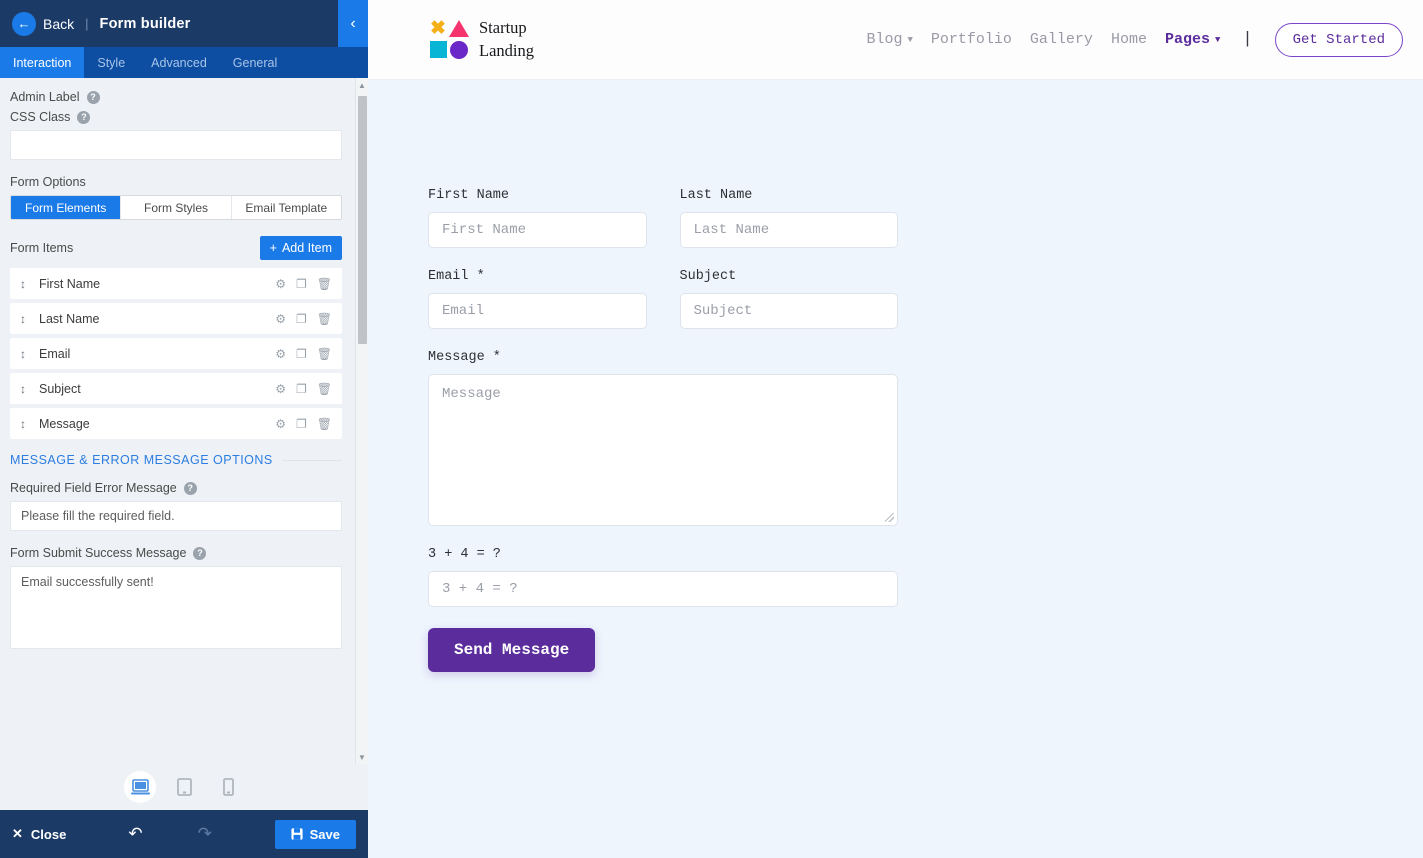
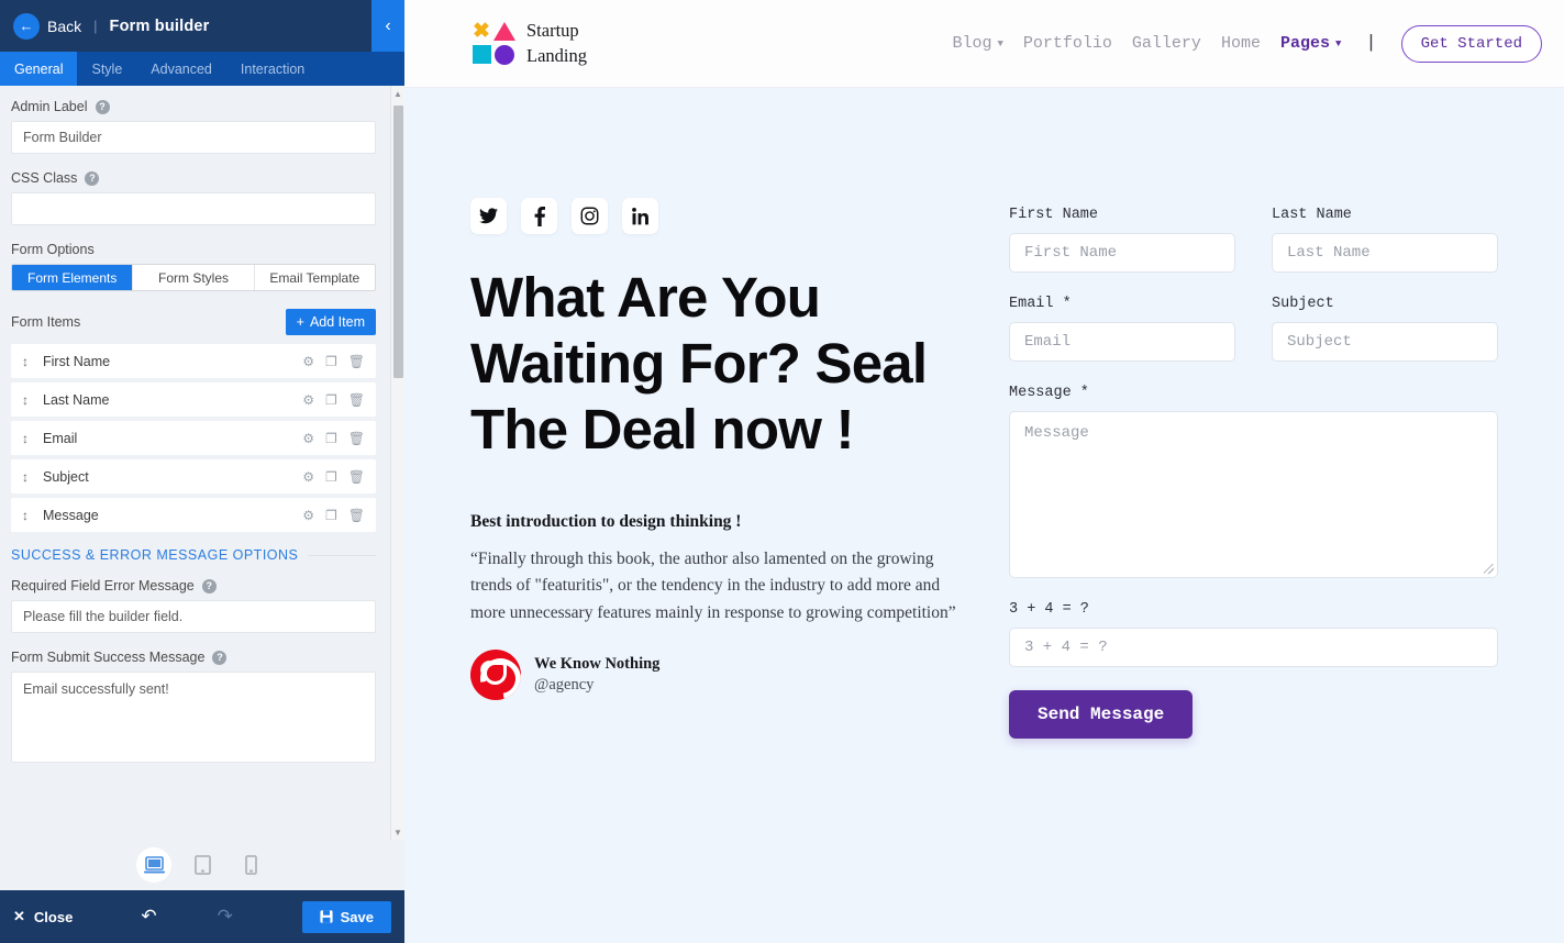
  ←
  Back
  |
  Form builder
  ‹
- Interaction
+ General
  Style
  Advanced
- General
+ Interaction
  Admin Label
  ?
+ Form Builder
  CSS Class
  ?
  Form Options
  Form Elements
  Form Styles
  Email Template
  Form Items
  +
  Add Item
  ↕
  First Name
  ⚙
  ❐
  🗑
  ↕
  Last Name
  ⚙
  ❐
  🗑
  ↕
  Email
  ⚙
  ❐
  🗑
  ↕
  Subject
  ⚙
  ❐
  🗑
  ↕
  Message
  ⚙
  ❐
  🗑
- MESSAGE & ERROR MESSAGE OPTIONS
+ SUCCESS & ERROR MESSAGE OPTIONS
  Required Field Error Message
  ?
- Please fill the required field.
+ Please fill the builder field.
  Form Submit Success Message
  ?
  Email successfully sent!
  ▲
  ▼
  ✕
  Close
  ↶
  ↷
  Save
  ✖
  Startup
  Landing
  Blog
  ▼
  Portfolio
  Gallery
  Home
  Pages
  ▼
  |
  Get Started
+ What Are You Waiting For? Seal The Deal now !
+ Best introduction to design thinking !
+ “Finally through this book, the author also lamented on the growing trends of "featuritis", or the tendency in the industry to add more and more unnecessary features mainly in response to growing competition”
+ We Know Nothing
+ @agency
  First Name
  First Name
  Last Name
  Last Name
  Email *
  Email
  Subject
  Subject
  Message *
  Message
  3 + 4 = ?
  3 + 4 = ?
  Send Message
